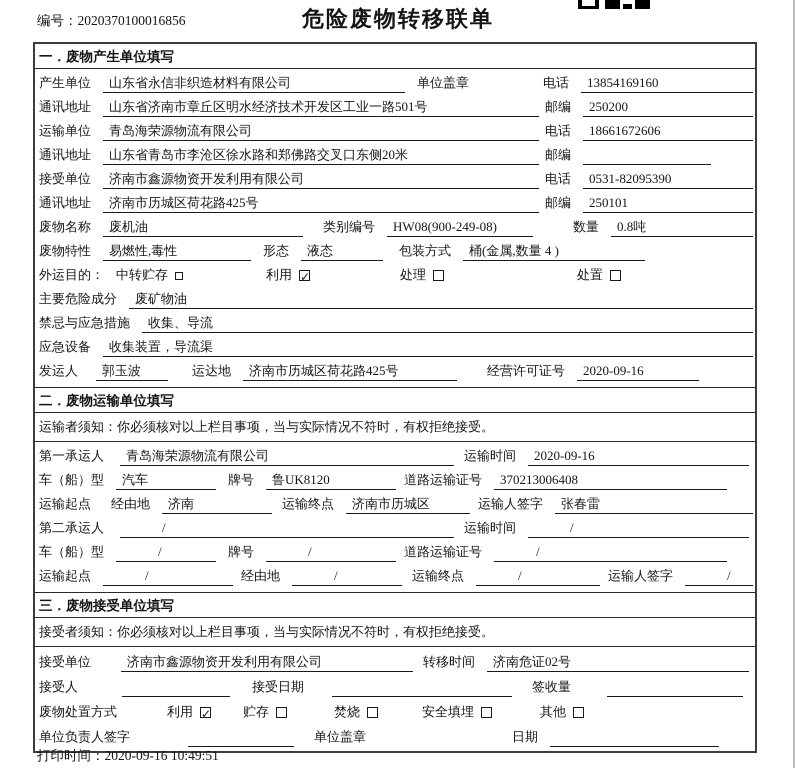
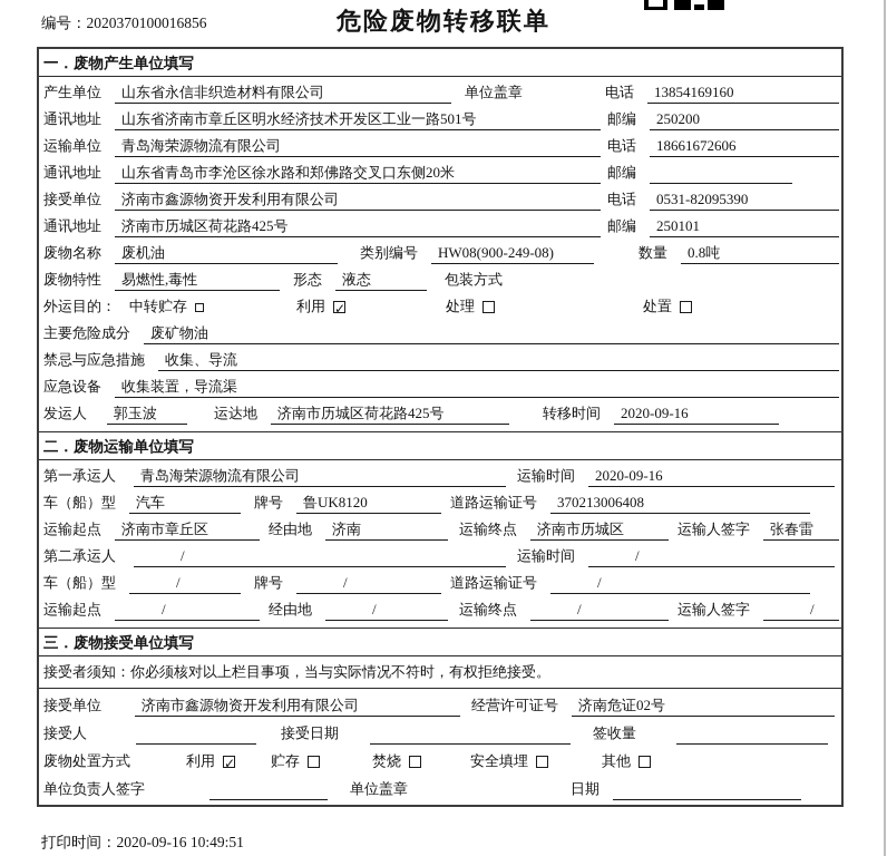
  编号：2020370100016856
  危险废物转移联单
  一．废物产生单位填写
  产生单位
  山东省永信非织造材料有限公司
  单位盖章
  电话
  13854169160
  通讯地址
  山东省济南市章丘区明水经济技术开发区工业一路501号
  邮编
  250200
  运输单位
  青岛海荣源物流有限公司
  电话
  18661672606
  通讯地址
  山东省青岛市李沧区徐水路和郑佛路交叉口东侧20米
  邮编
  接受单位
  济南市鑫源物资开发利用有限公司
  电话
  0531-82095390
  通讯地址
  济南市历城区荷花路425号
  邮编
  250101
  废物名称
  废机油
  类别编号
  HW08(900-249-08)
  数量
  0.8吨
  废物特性
  易燃性,毒性
  形态
  液态
  包装方式
- 桶(金属,数量 4 )
  外运目的：
  中转贮存
  利用
  ✓
  处理
  处置
  主要危险成分
  废矿物油
  禁忌与应急措施
  收集、导流
  应急设备
  收集装置，导流渠
  发运人
  郭玉波
  运达地
  济南市历城区荷花路425号
- 经营许可证号
+ 转移时间
  2020-09-16
  二．废物运输单位填写
- 运输者须知：你必须核对以上栏目事项，当与实际情况不符时，有权拒绝接受。
  第一承运人
  青岛海荣源物流有限公司
  运输时间
  2020-09-16
  车（船）型
  汽车
  牌号
  鲁UK8120
  道路运输证号
  370213006408
  运输起点
+ 济南市章丘区
  经由地
  济南
  运输终点
  济南市历城区
  运输人签字
  张春雷
  第二承运人
  /
  运输时间
  /
  车（船）型
  /
  牌号
  /
  道路运输证号
  /
  运输起点
  /
  经由地
  /
  运输终点
  /
  运输人签字
  /
  三．废物接受单位填写
  接受者须知：你必须核对以上栏目事项，当与实际情况不符时，有权拒绝接受。
  接受单位
  济南市鑫源物资开发利用有限公司
- 转移时间
+ 经营许可证号
  济南危证02号
  接受人
  接受日期
  签收量
  废物处置方式
  利用
  ✓
  贮存
  焚烧
  安全填埋
  其他
  单位负责人签字
  单位盖章
  日期
  打印时间：2020-09-16 10:49:51
